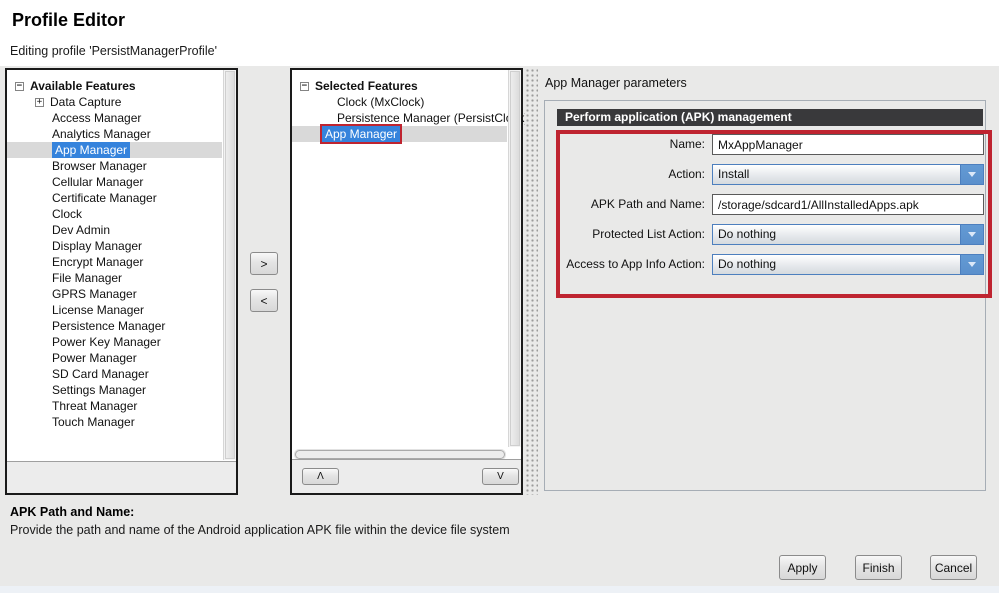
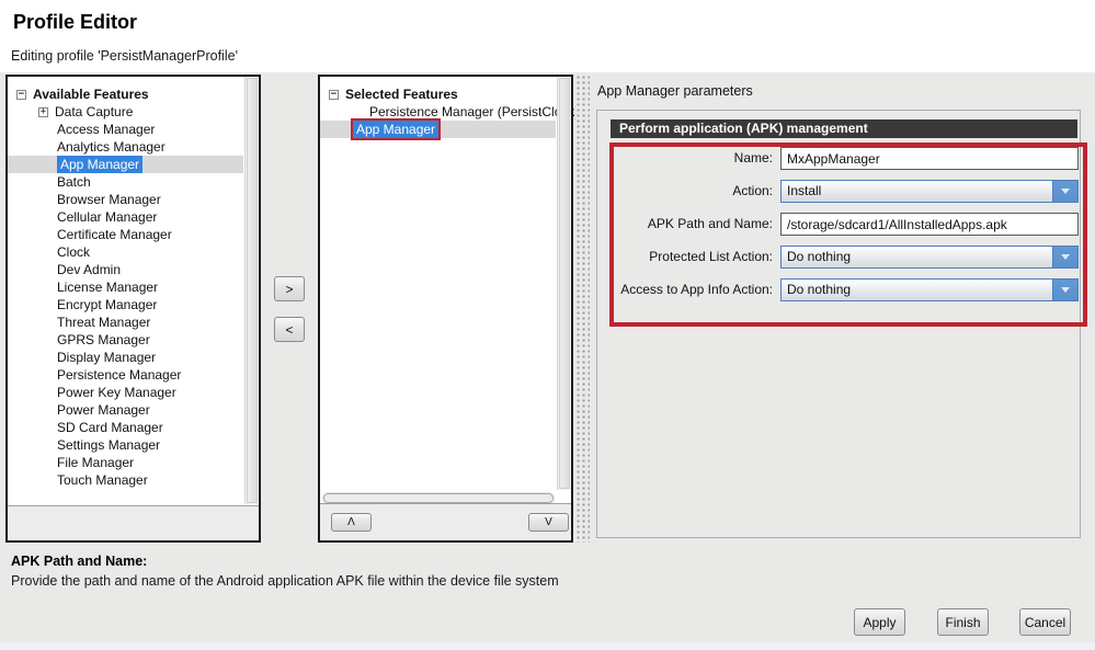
  Profile Editor
  Editing profile 'PersistManagerProfile'
  −
  Available Features
  +
  Data Capture
  Access Manager
  Analytics Manager
  App Manager
+ Batch
  Browser Manager
  Cellular Manager
  Certificate Manager
  Clock
  Dev Admin
- Display Manager
+ License Manager
  Encrypt Manager
- File Manager
+ Threat Manager
  GPRS Manager
- License Manager
+ Display Manager
  Persistence Manager
  Power Key Manager
  Power Manager
  SD Card Manager
  Settings Manager
- Threat Manager
+ File Manager
  Touch Manager
  >
  <
  −
  Selected Features
- Clock (MxClock)
  Persistence Manager (PersistClk
  App Manager
  Λ
  V
  App Manager parameters
  Perform application (APK) management
  Name:
  MxAppManager
  Action:
  Install
  APK Path and Name:
  /storage/sdcard1/AllInstalledApps.apk
  Protected List Action:
  Do nothing
  Access to App Info Action:
  Do nothing
  APK Path and Name:
  Provide the path and name of the Android application APK file within the device file system
  Apply
  Finish
  Cancel
